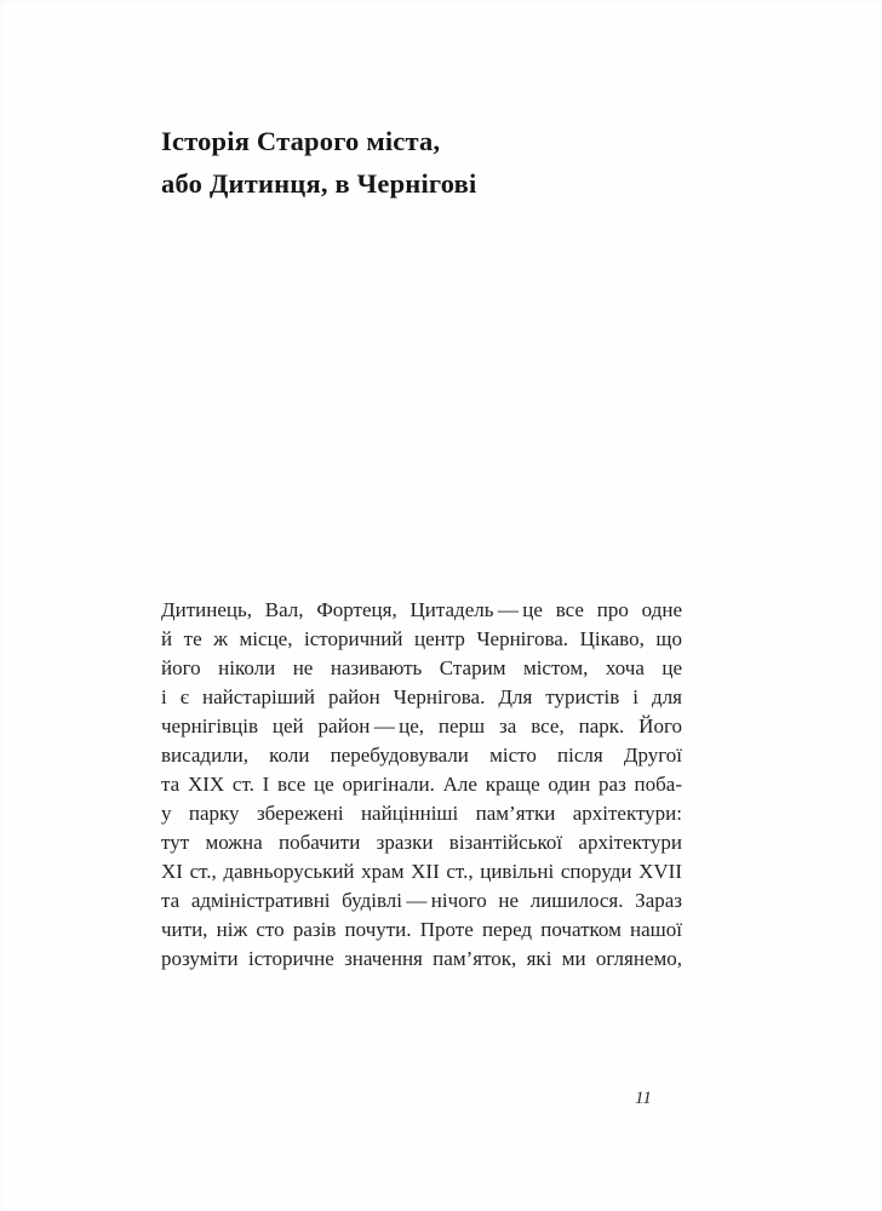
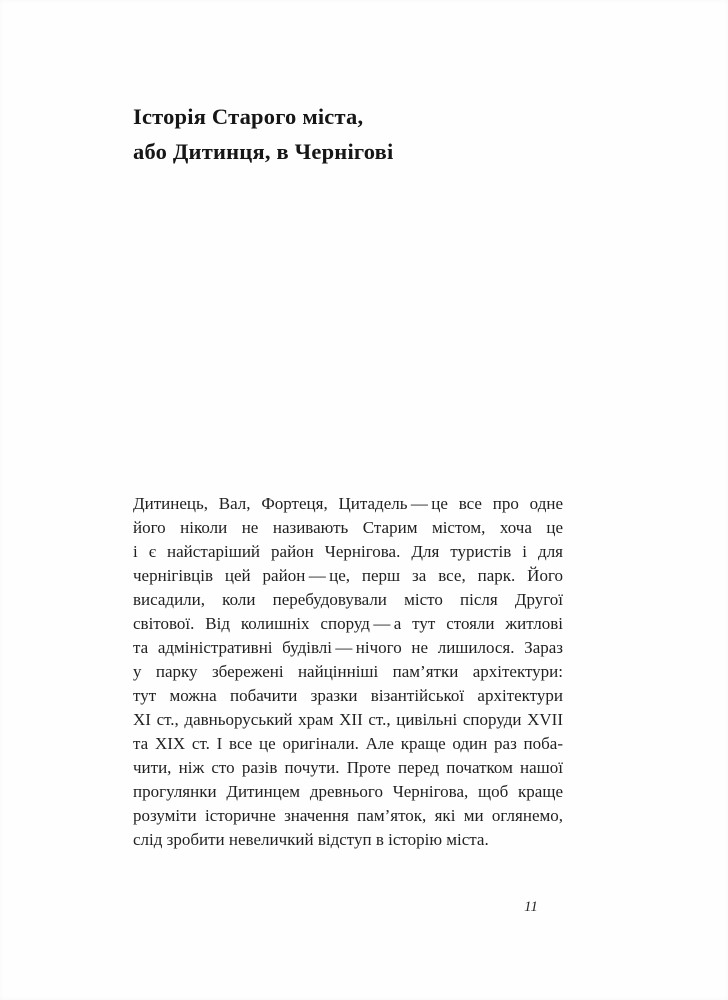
  Історія Старого міста,
  або Дитинця, в Чернігові
  Дитинець, Вал, Фортеця, Цитадель — це все про одне
- й те ж місце, історичний центр Чернігова. Цікаво, що
  його ніколи не називають Старим містом, хоча це
  і є найстаріший район Чернігова. Для туристів і для
  чернігівців цей район — це, перш за все, парк. Його
  висадили, коли перебудовували місто після Другої
+ світової. Від колишніх споруд — а тут стояли житлові
- та XIX ст. І все це оригінали. Але краще один раз поба-
+ та адміністративні будівлі — нічого не лишилося. Зараз
  у парку збережені найцінніші пам’ятки архітектури:
  тут можна побачити зразки візантійської архітектури
  XI ст., давньоруський храм XII ст., цивільні споруди XVII
- та адміністративні будівлі — нічого не лишилося. Зараз
+ та XIX ст. І все це оригінали. Але краще один раз поба-
  чити, ніж сто разів почути. Проте перед початком нашої
+ прогулянки Дитинцем древнього Чернігова, щоб краще
  розуміти історичне значення пам’яток, які ми оглянемо,
+ слід зробити невеличкий відступ в історію міста.
  11
